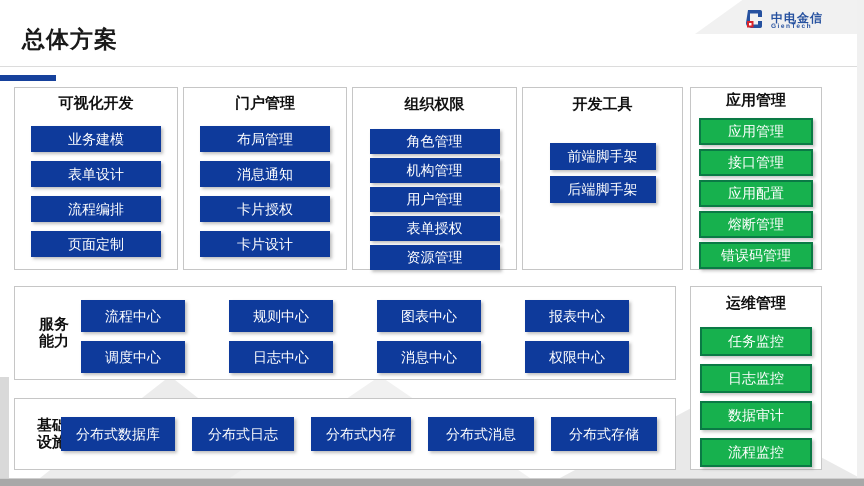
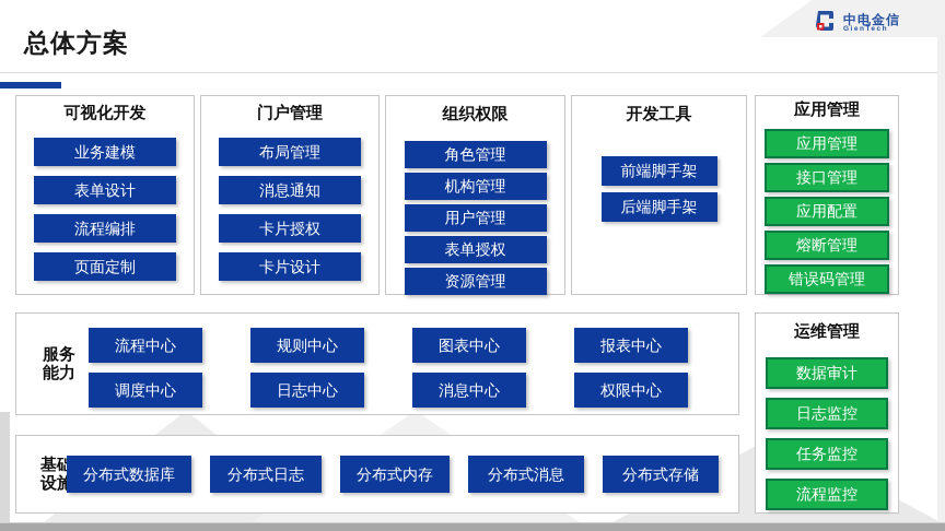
  总体方案
  中电金信
  可视化开发
  业务建模
  表单设计
  流程编排
  页面定制
  门户管理
  布局管理
  消息通知
  卡片授权
  卡片设计
  组织权限
  角色管理
  机构管理
  用户管理
  表单授权
  资源管理
  开发工具
  前端脚手架
  后端脚手架
  应用管理
  应用管理
  接口管理
  应用配置
  熔断管理
  错误码管理
  服务
  能力
  流程中心
  规则中心
  图表中心
  报表中心
  调度中心
  日志中心
  消息中心
  权限中心
  运维管理
- 任务监控
+ 数据审计
  日志监控
- 数据审计
+ 任务监控
  流程监控
  基础
  设施
  分布式数据库
  分布式日志
  分布式内存
  分布式消息
  分布式存储
